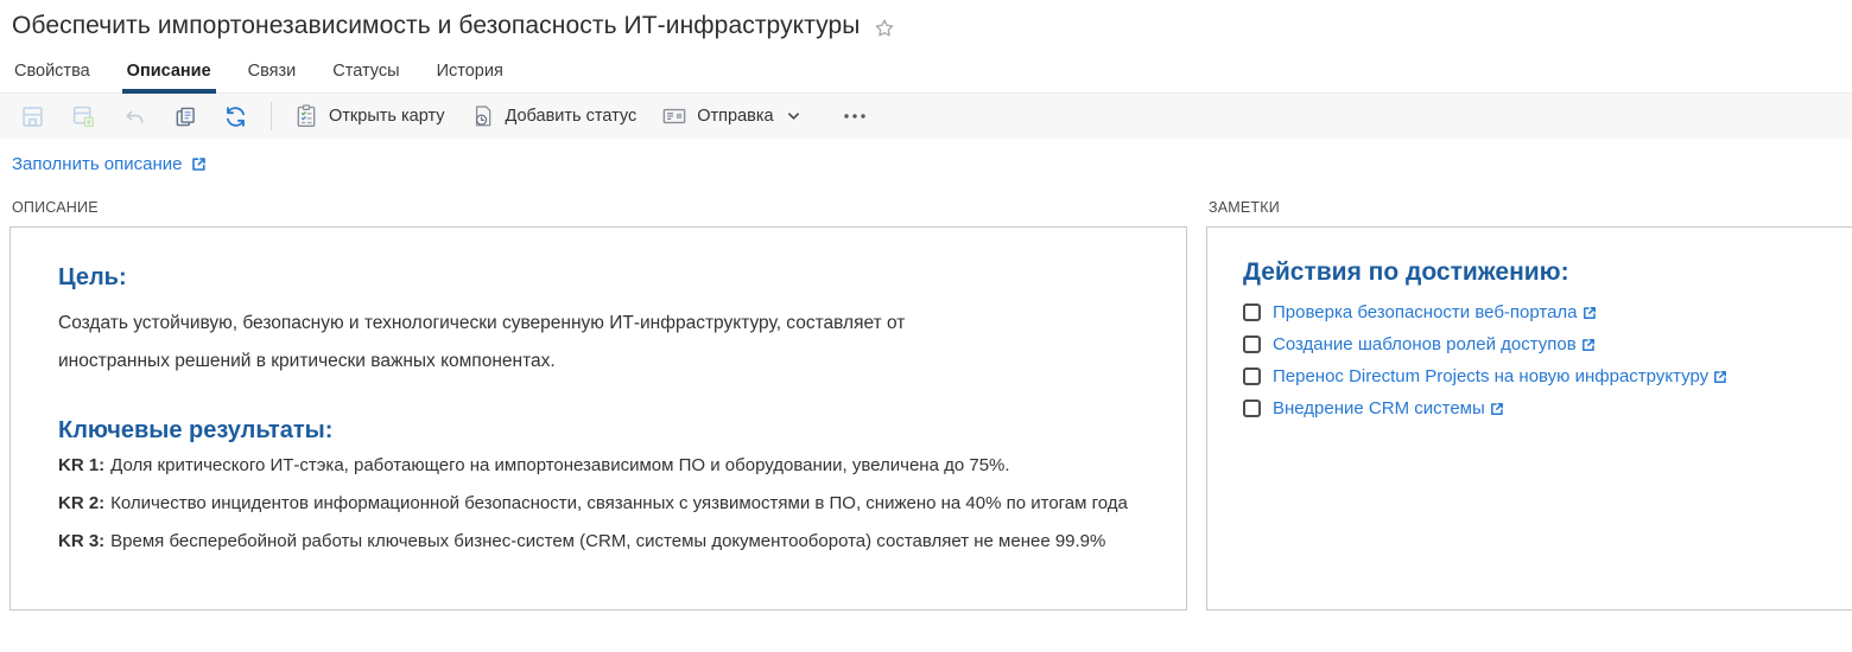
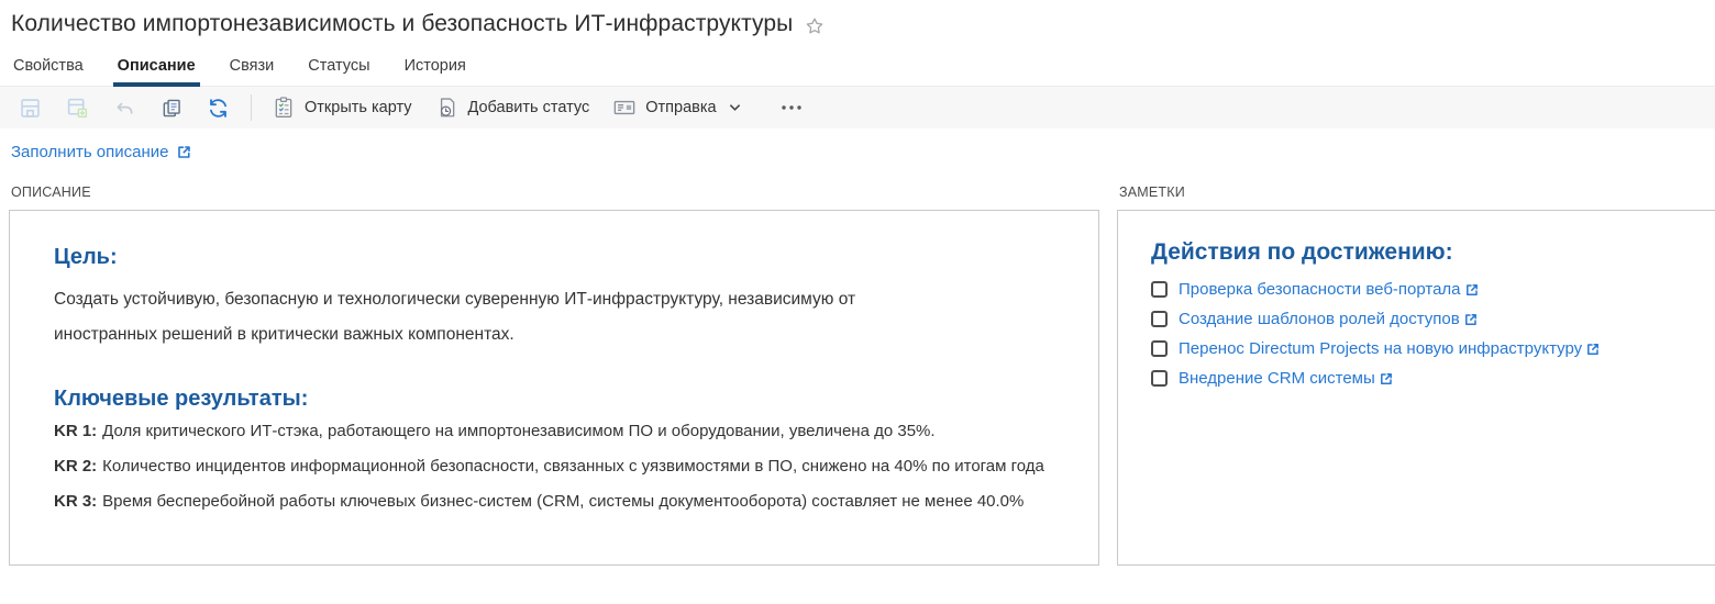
- Обеспечить импортонезависимость и безопасность ИТ-инфраструктуры
+ Количество импортонезависимость и безопасность ИТ-инфраструктуры
  Свойства
  Описание
  Связи
  Статусы
  История
  Открыть карту
  Добавить статус
  Отправка
  Заполнить описание
  ОПИСАНИЕ
  Цель:
- Создать устойчивую, безопасную и технологически суверенную ИТ-инфраструктуру, составляет от иностранных решений в критически важных компонентах.
+ Создать устойчивую, безопасную и технологически суверенную ИТ-инфраструктуру, независимую от иностранных решений в критически важных компонентах.
  Ключевые результаты:
- KR 1: Доля критического ИТ-стэка, работающего на импортонезависимом ПО и оборудовании, увеличена до 75%.
+ KR 1: Доля критического ИТ-стэка, работающего на импортонезависимом ПО и оборудовании, увеличена до 35%.
  KR 2: Количество инцидентов информационной безопасности, связанных с уязвимостями в ПО, снижено на 40% по итогам года
- KR 3: Время бесперебойной работы ключевых бизнес-систем (CRM, системы документооборота) составляет не менее 99.9%
+ KR 3: Время бесперебойной работы ключевых бизнес-систем (CRM, системы документооборота) составляет не менее 40.0%
  ЗАМЕТКИ
  Действия по достижению:
  Проверка безопасности веб-портала
  Создание шаблонов ролей доступов
  Перенос Directum Projects на новую инфраструктуру
  Внедрение CRM системы
